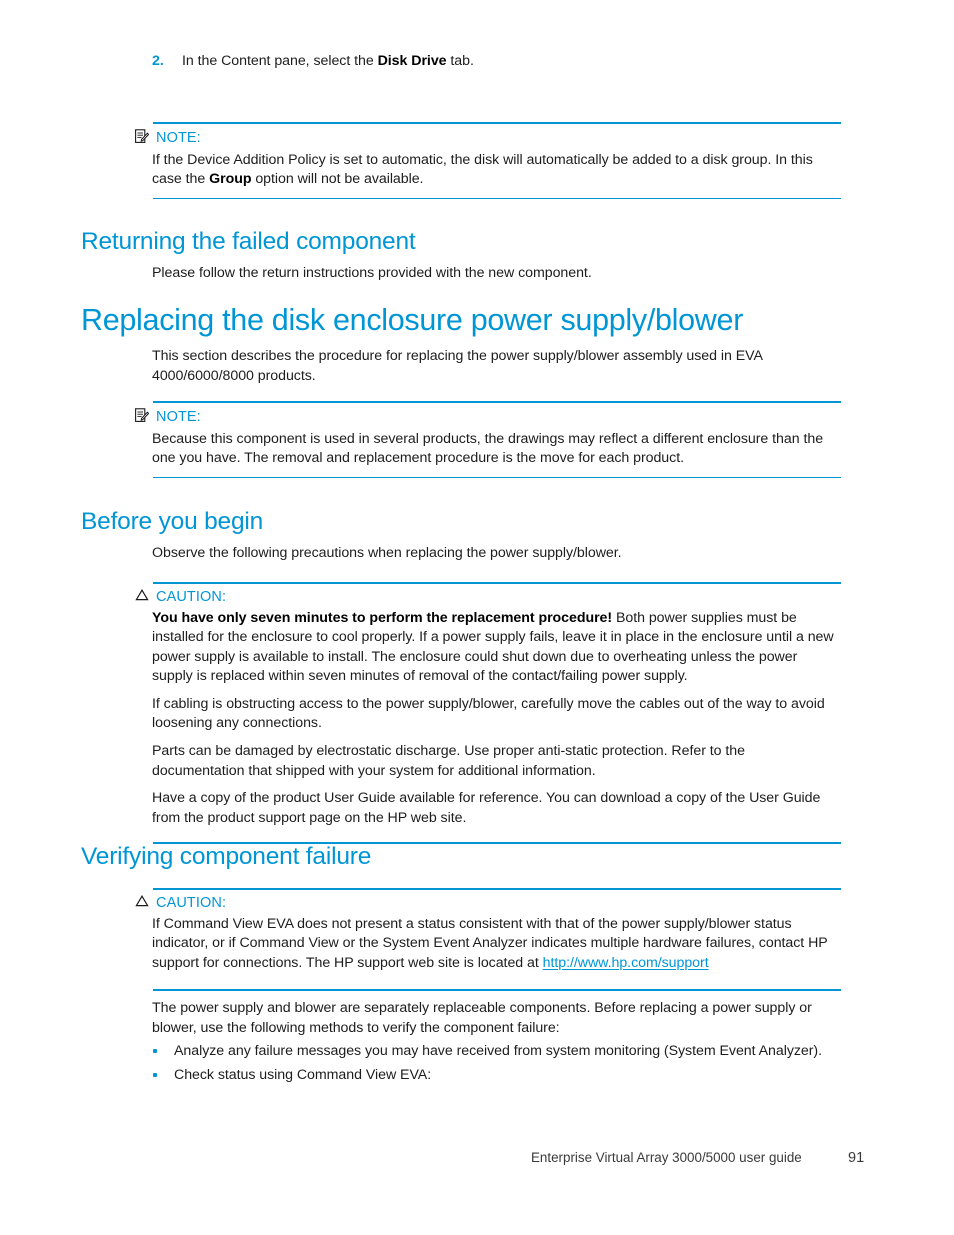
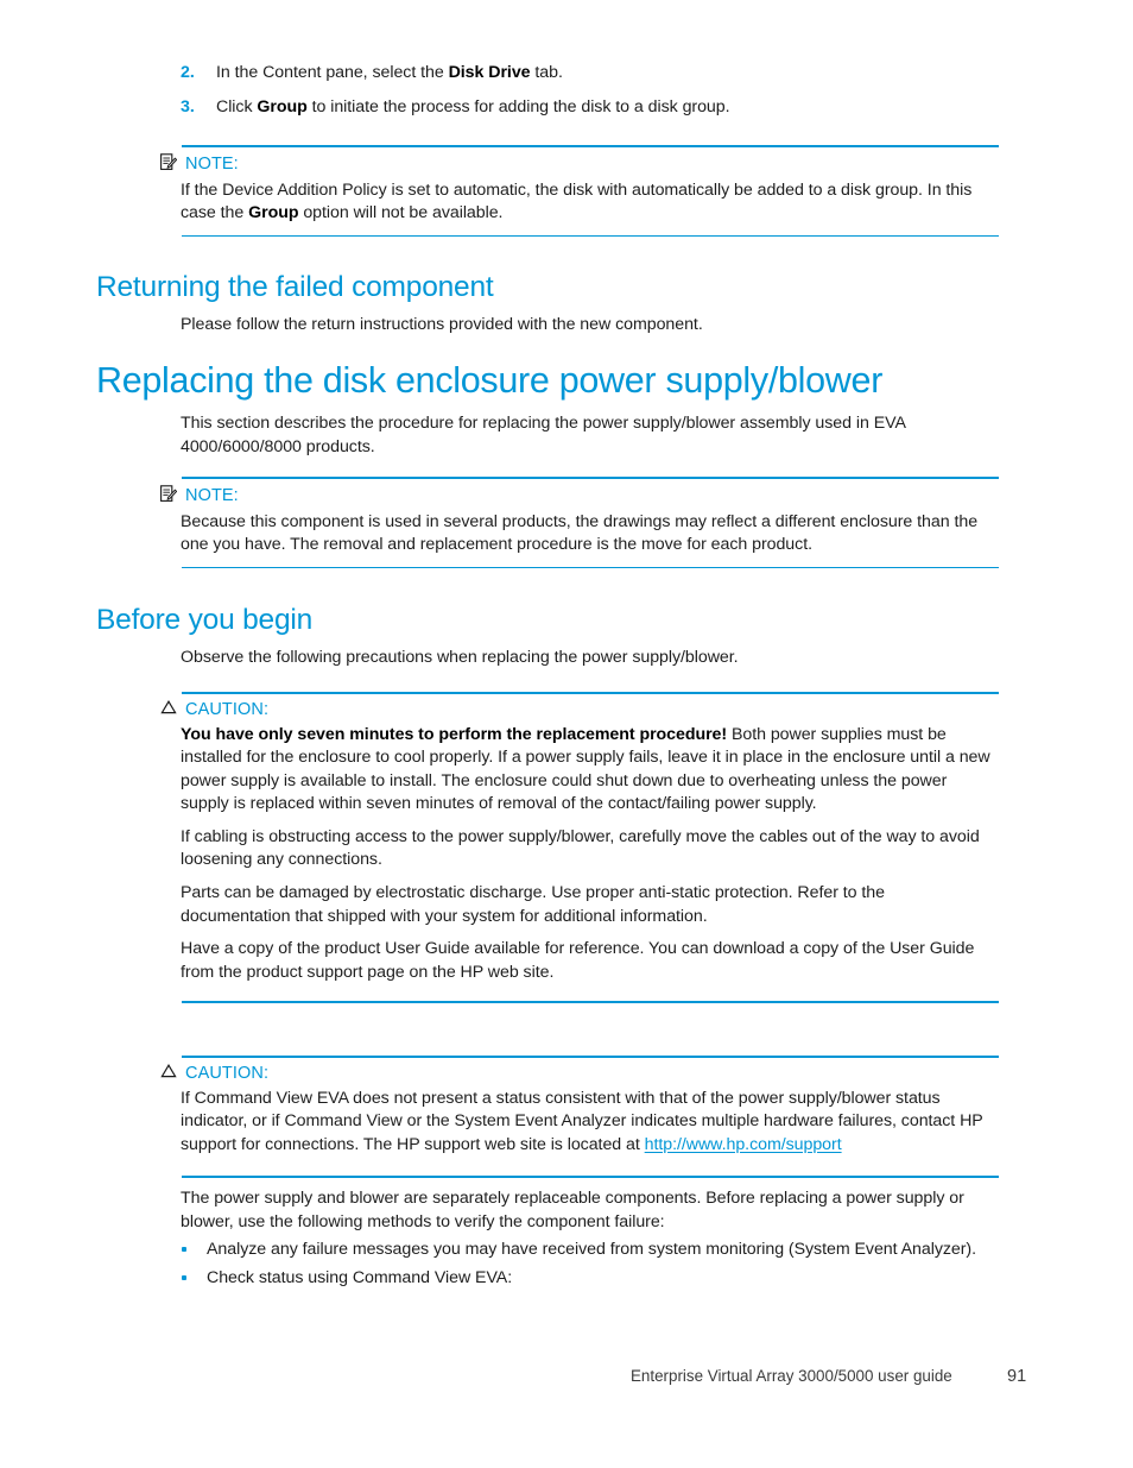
  2.
  In the Content pane, select the Disk Drive tab.
+ 3.
+ Click Group to initiate the process for adding the disk to a disk group.
  NOTE:
- If the Device Addition Policy is set to automatic, the disk will automatically be added to a disk group. In this case the Group option will not be available.
+ If the Device Addition Policy is set to automatic, the disk with automatically be added to a disk group. In this case the Group option will not be available.
  Returning the failed component
  Please follow the return instructions provided with the new component.
  Replacing the disk enclosure power supply/blower
  This section describes the procedure for replacing the power supply/blower assembly used in EVA 4000/6000/8000 products.
  NOTE:
  Because this component is used in several products, the drawings may reflect a different enclosure than the one you have. The removal and replacement procedure is the move for each product.
  Before you begin
  Observe the following precautions when replacing the power supply/blower.
  CAUTION:
  You have only seven minutes to perform the replacement procedure! Both power supplies must be installed for the enclosure to cool properly. If a power supply fails, leave it in place in the enclosure until a new power supply is available to install. The enclosure could shut down due to overheating unless the power supply is replaced within seven minutes of removal of the contact/failing power supply.
  If cabling is obstructing access to the power supply/blower, carefully move the cables out of the way to avoid loosening any connections.
  Parts can be damaged by electrostatic discharge. Use proper anti-static protection. Refer to the documentation that shipped with your system for additional information.
  Have a copy of the product User Guide available for reference. You can download a copy of the User Guide from the product support page on the HP web site.
- Verifying component failure
  CAUTION:
  If Command View EVA does not present a status consistent with that of the power supply/blower status indicator, or if Command View or the System Event Analyzer indicates multiple hardware failures, contact HP support for connections. The HP support web site is located at http://www.hp.com/support
  The power supply and blower are separately replaceable components. Before replacing a power supply or blower, use the following methods to verify the component failure:
  Analyze any failure messages you may have received from system monitoring (System Event Analyzer).
  Check status using Command View EVA:
  Enterprise Virtual Array 3000/5000 user guide
  91
